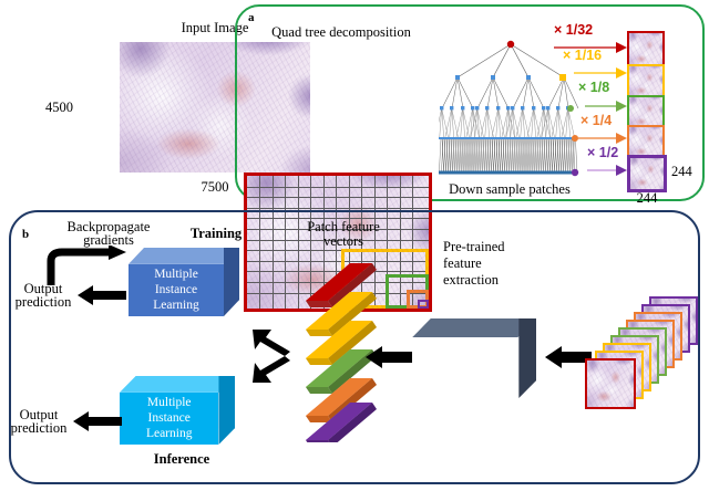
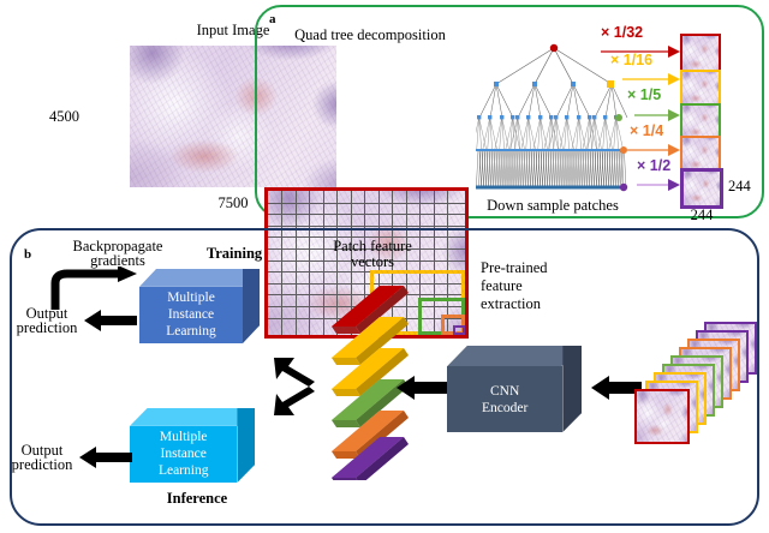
  Input Image
  4500
  7500
  a
  Quad tree decomposition
  Down sample patches
  × 1/32
  × 1/16
- × 1/8
+ × 1/5
  × 1/4
  × 1/2
  244
  244
  b
  Backpropagate
  gradients
  Training
  Multiple
  Instance
  Learning
  Output
  prediction
  Multiple
  Instance
  Learning
  Output
  prediction
  Inference
  Patch feature
  vectors
  Pre-trained
  feature
  extraction
+ CNN
+ Encoder
